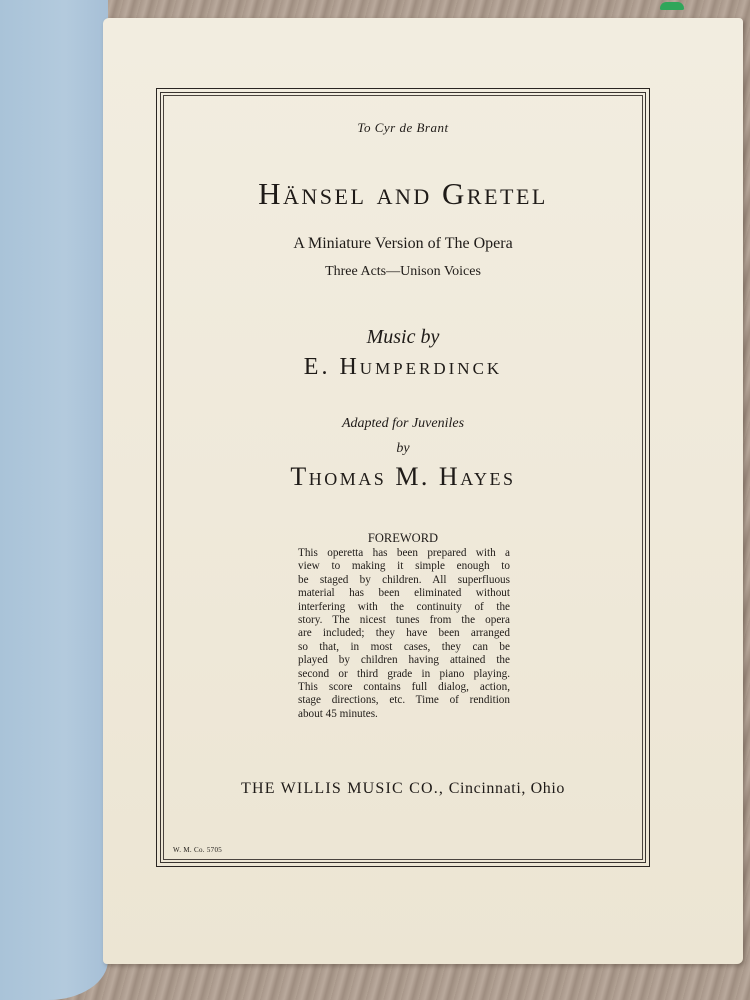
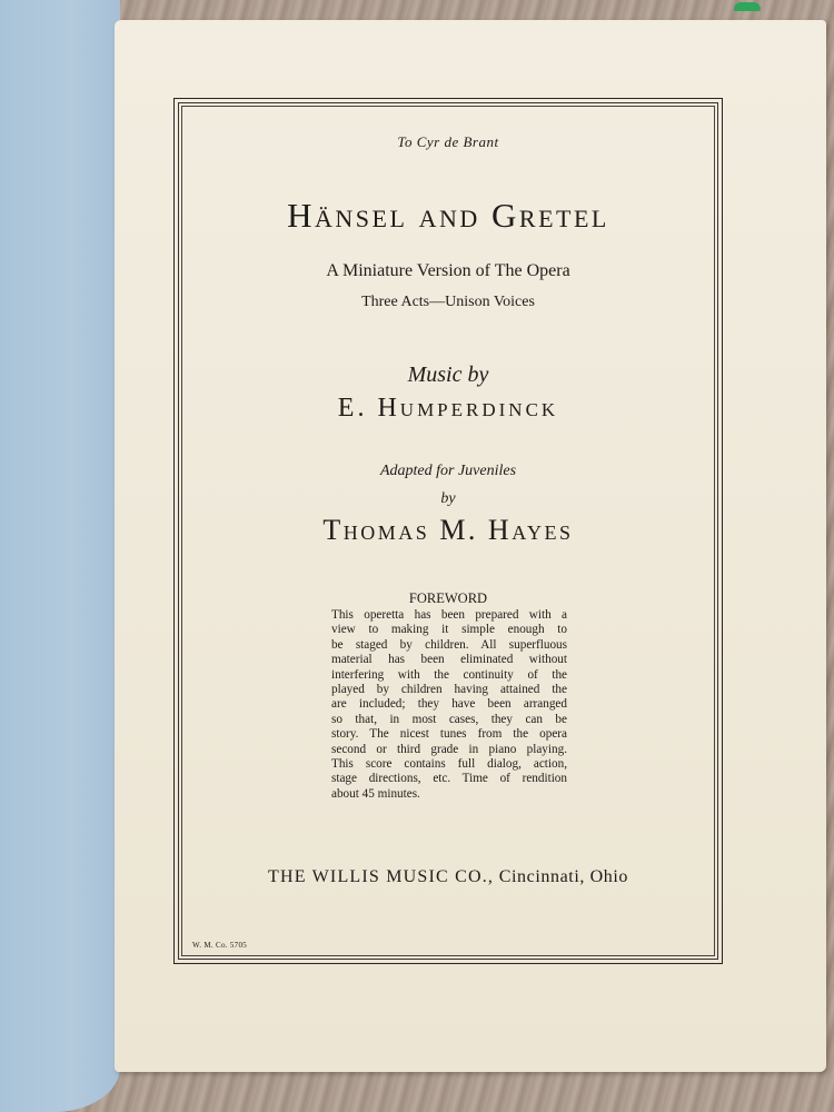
  To Cyr de Brant
  Hänsel and Gretel
  A Miniature Version of The Opera
  Three Acts—Unison Voices
  Music by
  E. Humperdinck
  Adapted for Juveniles
  by
  Thomas M. Hayes
  FOREWORD
  This operetta has been prepared with a
  view to making it simple enough to
  be staged by children. All superfluous
  material has been eliminated without
  interfering with the continuity of the
- story. The nicest tunes from the opera
+ played by children having attained the
  are included; they have been arranged
  so that, in most cases, they can be
- played by children having attained the
+ story. The nicest tunes from the opera
  second or third grade in piano playing.
  This score contains full dialog, action,
  stage directions, etc. Time of rendition
  about 45 minutes.
  THE WILLIS MUSIC CO., Cincinnati, Ohio
  W. M. Co. 5705
